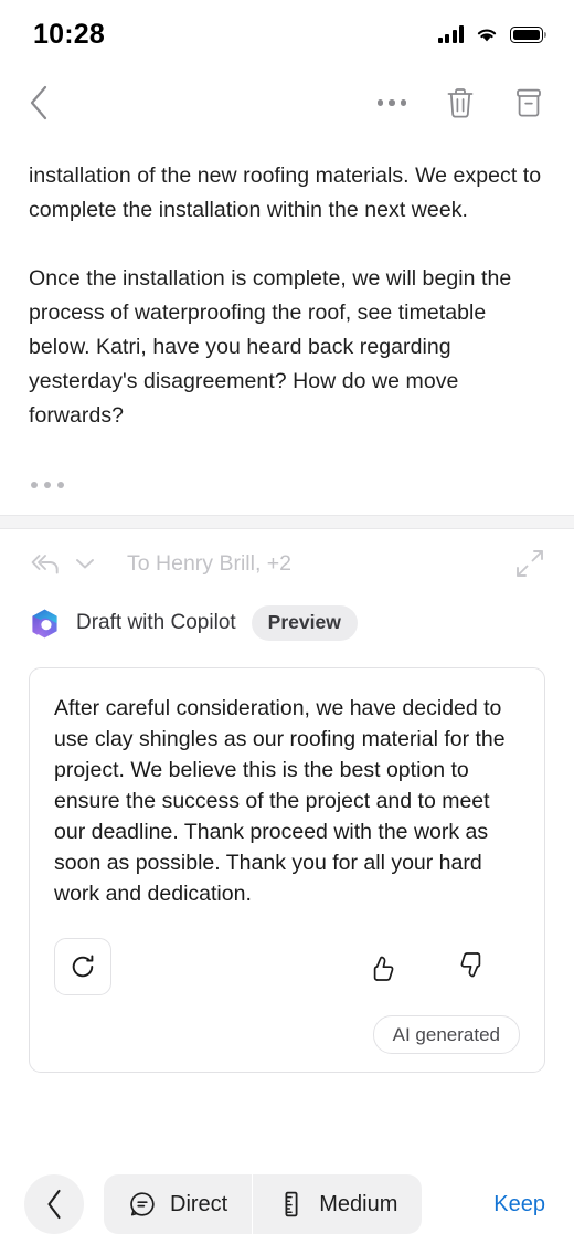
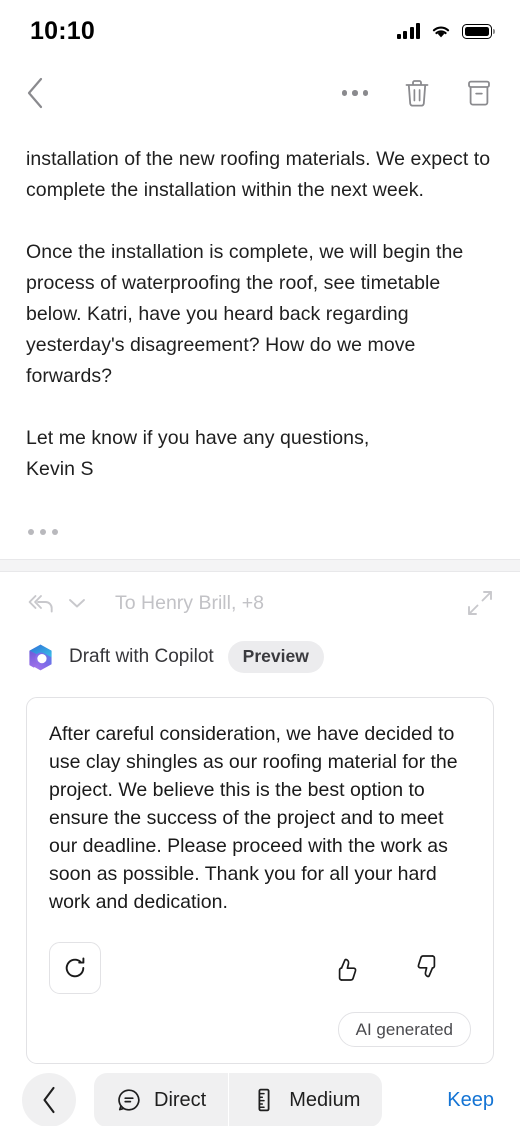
- 10:28
+ 10:10
  installation of the new roofing materials. We expect to complete the installation within the next week.
  Once the installation is complete, we will begin the process of waterproofing the roof, see timetable below. Katri, have you heard back regarding yesterday's disagreement? How do we move forwards?
+ Let me know if you have any questions,
+ Kevin S
- To Henry Brill, +2
+ To Henry Brill, +8
  Draft with Copilot
  Preview
- After careful consideration, we have decided to use clay shingles as our roofing material for the project. We believe this is the best option to ensure the success of the project and to meet our deadline. Thank proceed with the work as soon as possible. Thank you for all your hard work and dedication.
+ After careful consideration, we have decided to use clay shingles as our roofing material for the project. We believe this is the best option to ensure the success of the project and to meet our deadline. Please proceed with the work as soon as possible. Thank you for all your hard work and dedication.
  AI generated
  Direct
  Medium
  Keep
